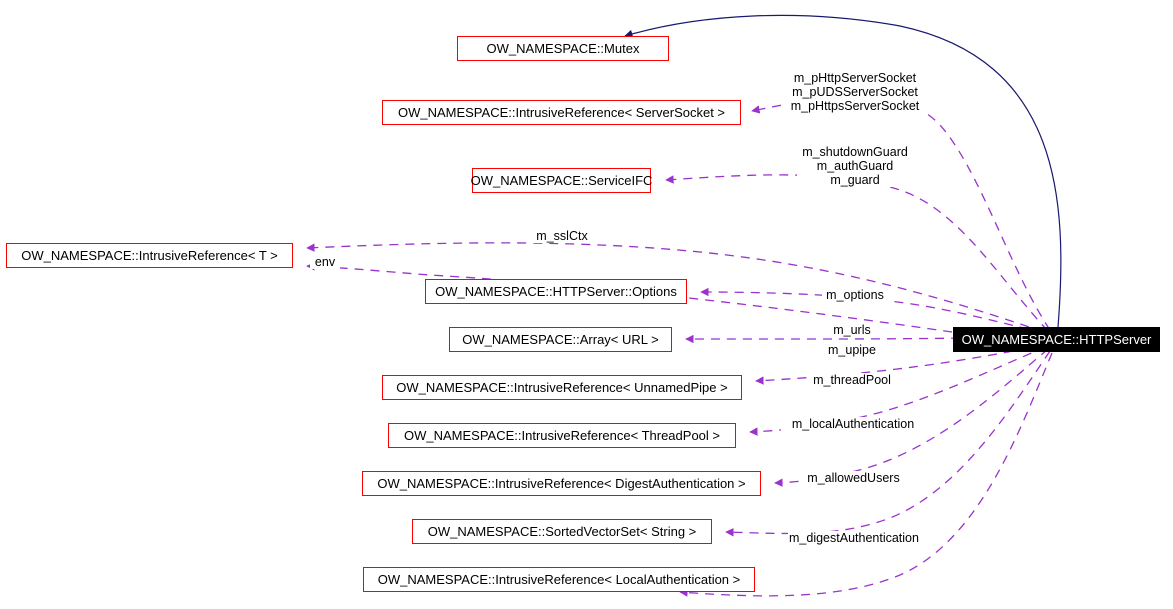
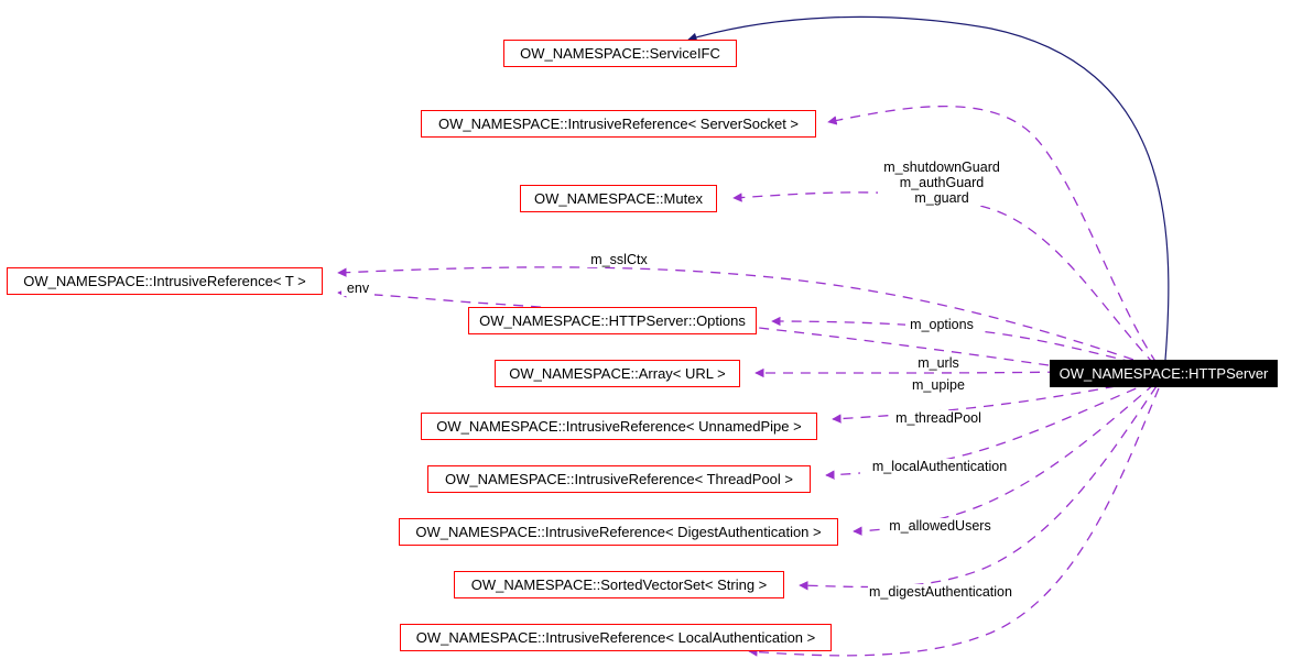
- OW_NAMESPACE::Mutex
+ OW_NAMESPACE::ServiceIFC
  OW_NAMESPACE::IntrusiveReference< ServerSocket >
- OW_NAMESPACE::ServiceIFC
+ OW_NAMESPACE::Mutex
  OW_NAMESPACE::IntrusiveReference< T >
  OW_NAMESPACE::HTTPServer::Options
  OW_NAMESPACE::Array< URL >
  OW_NAMESPACE::IntrusiveReference< UnnamedPipe >
  OW_NAMESPACE::IntrusiveReference< ThreadPool >
  OW_NAMESPACE::IntrusiveReference< DigestAuthentication >
  OW_NAMESPACE::SortedVectorSet< String >
  OW_NAMESPACE::IntrusiveReference< LocalAuthentication >
  OW_NAMESPACE::HTTPServer
- m_pHttpServerSocket
- m_pUDSServerSocket
- m_pHttpsServerSocket
  m_shutdownGuard
  m_authGuard
  m_guard
  m_sslCtx
  env
  m_options
  m_urls
  m_upipe
  m_threadPool
  m_localAuthentication
  m_allowedUsers
  m_digestAuthentication
